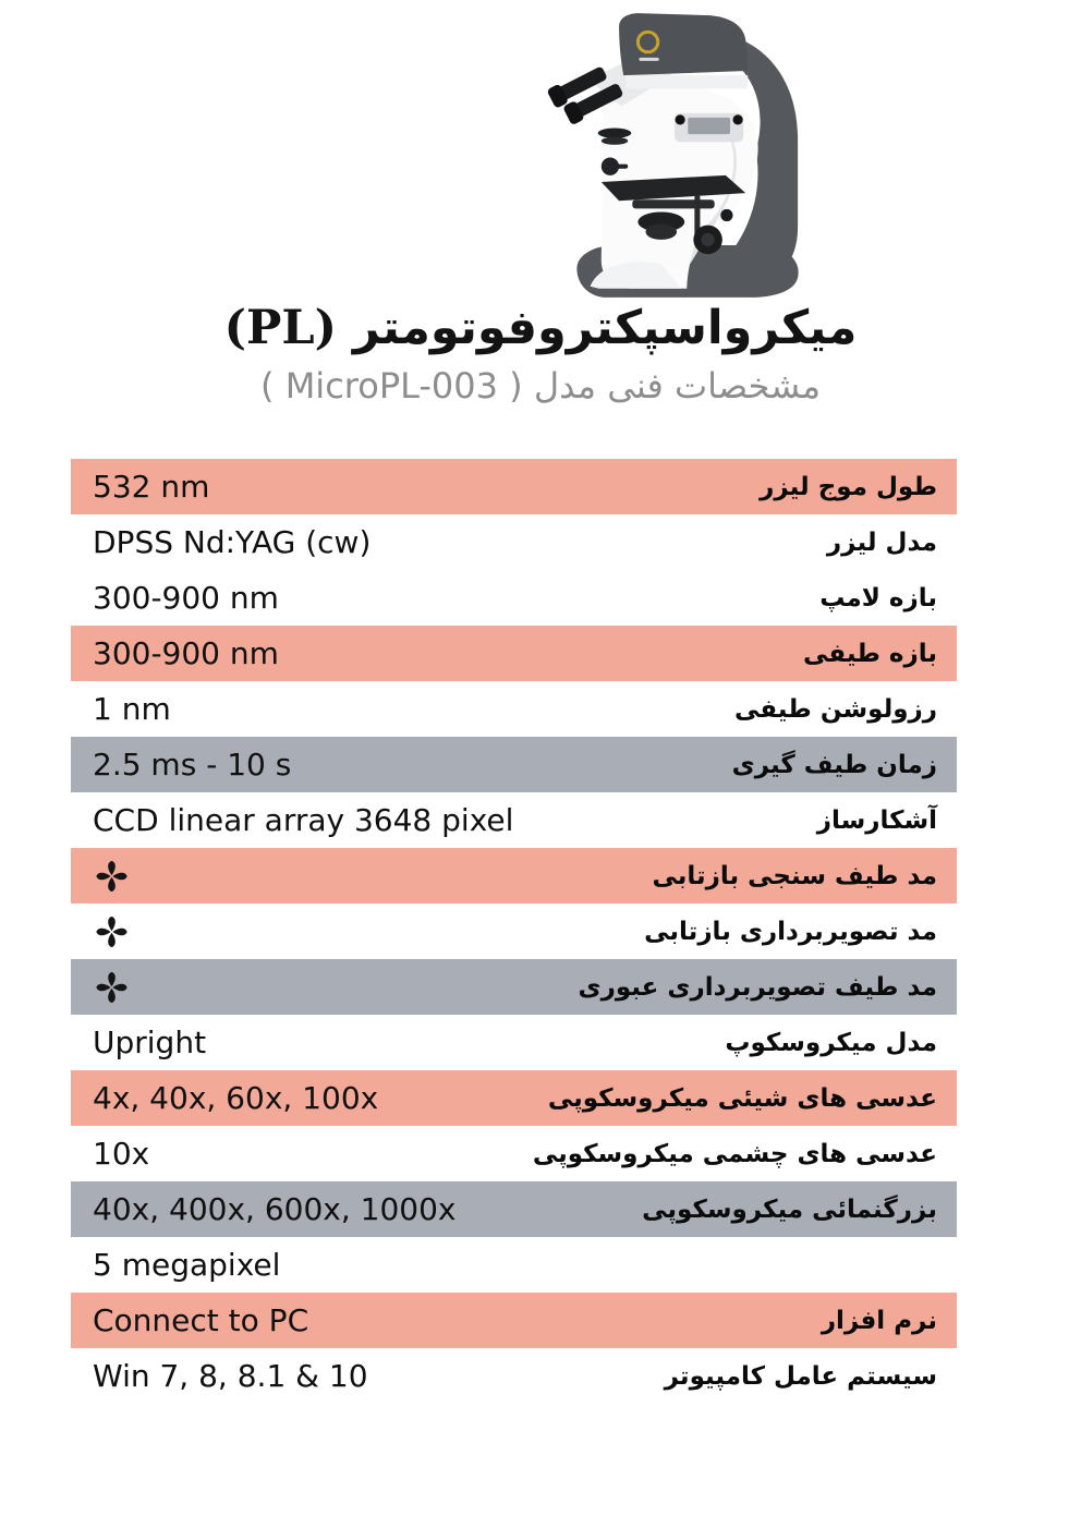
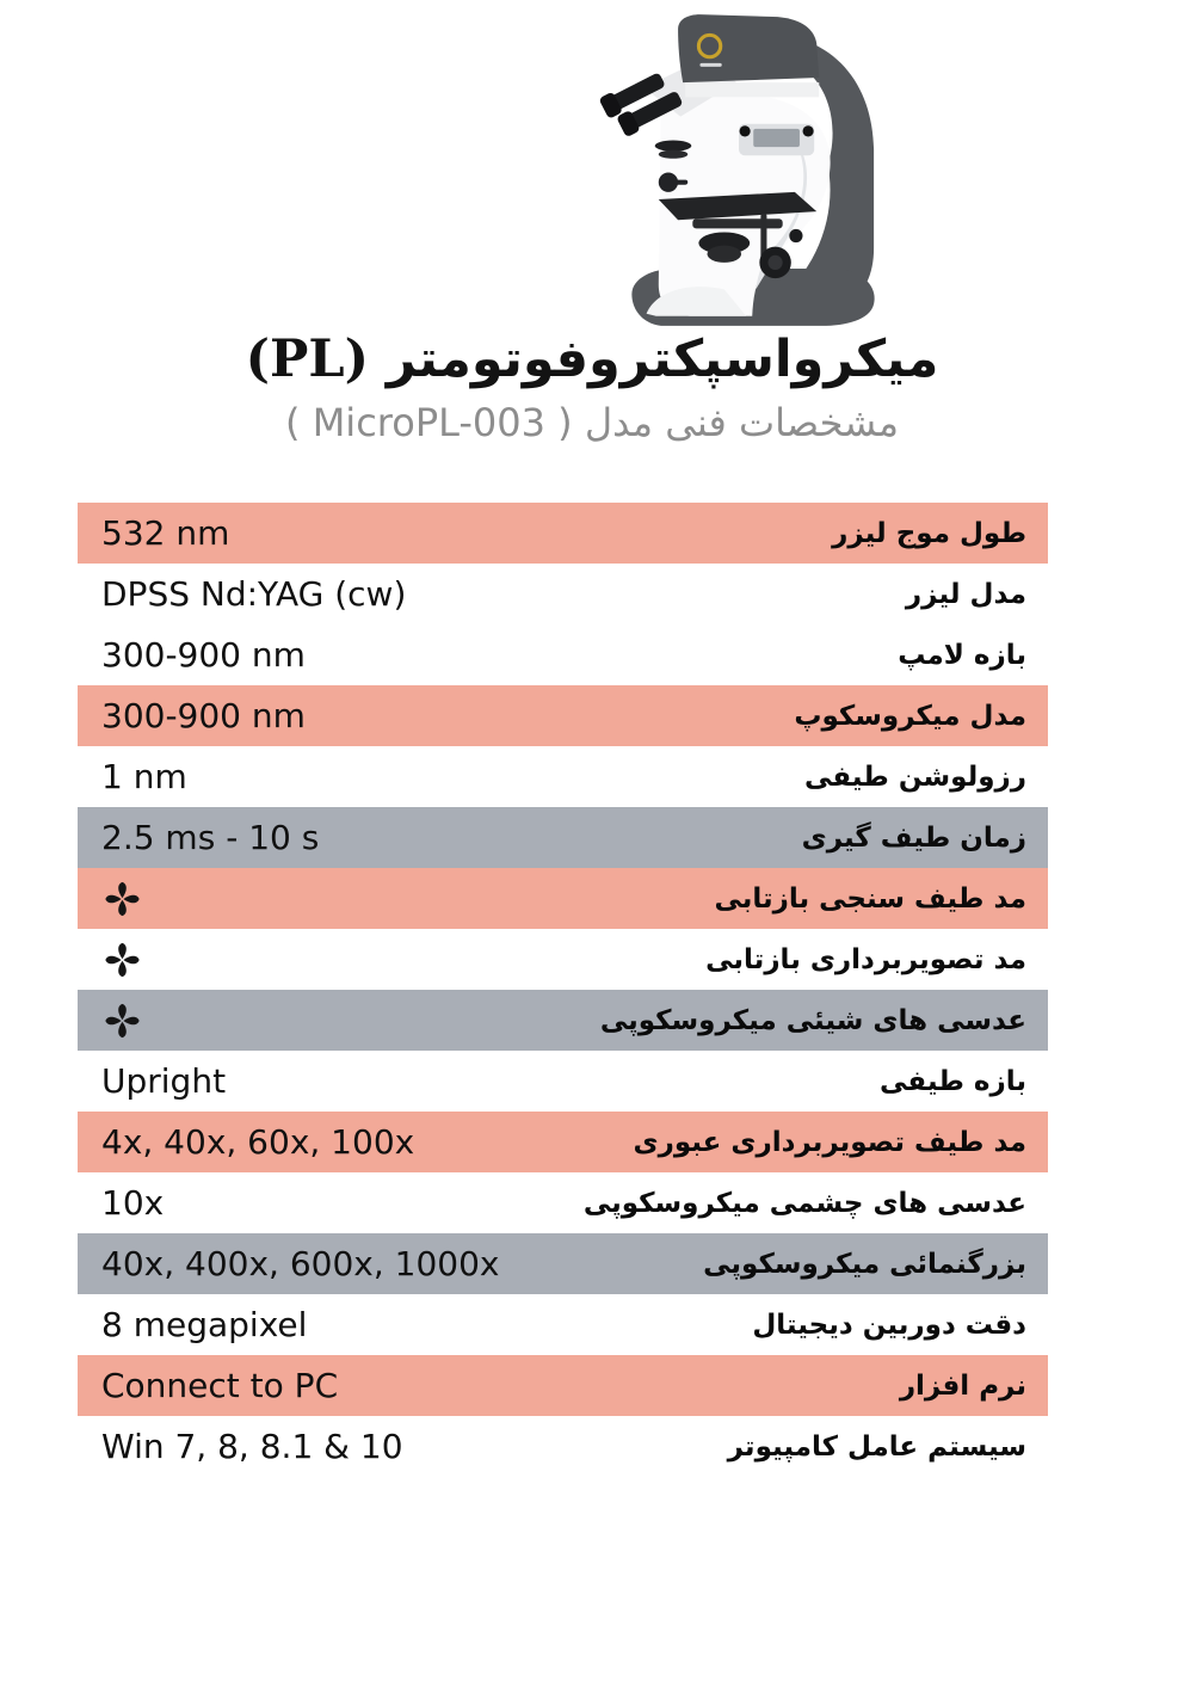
  میکرواسپکتروفوتومتر (PL)
  مشخصات فنی مدل ( MicroPL-003 )
  532 nm
  طول موج لیزر
  DPSS Nd:YAG (cw)
  مدل لیزر
  300-900 nm
  بازه لامپ
  300-900 nm
- بازه طیفی
+ مدل میکروسکوپ
  1 nm
  رزولوشن طیفی
  2.5 ms - 10 s
  زمان طیف گیری
- CCD linear array 3648 pixel
- آشکارساز
  مد طیف سنجی بازتابی
  مد تصویربرداری بازتابی
- مد طیف تصویربرداری عبوری
+ عدسی های شیئی میکروسکوپی
  Upright
- مدل میکروسکوپ
+ بازه طیفی
  4x, 40x, 60x, 100x
- عدسی های شیئی میکروسکوپی
+ مد طیف تصویربرداری عبوری
  10x
  عدسی های چشمی میکروسکوپی
  40x, 400x, 600x, 1000x
  بزرگنمائی میکروسکوپی
- 5 megapixel
+ 8 megapixel
+ دقت دوربین دیجیتال
  Connect to PC
  نرم افزار
  Win 7, 8, 8.1 & 10
  سیستم عامل کامپیوتر
